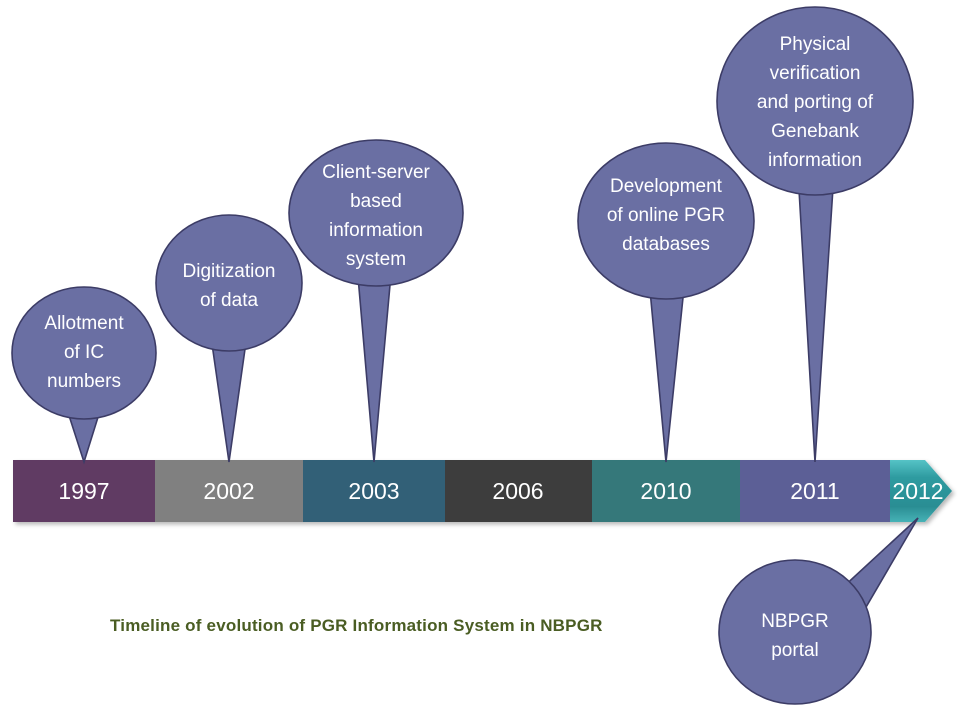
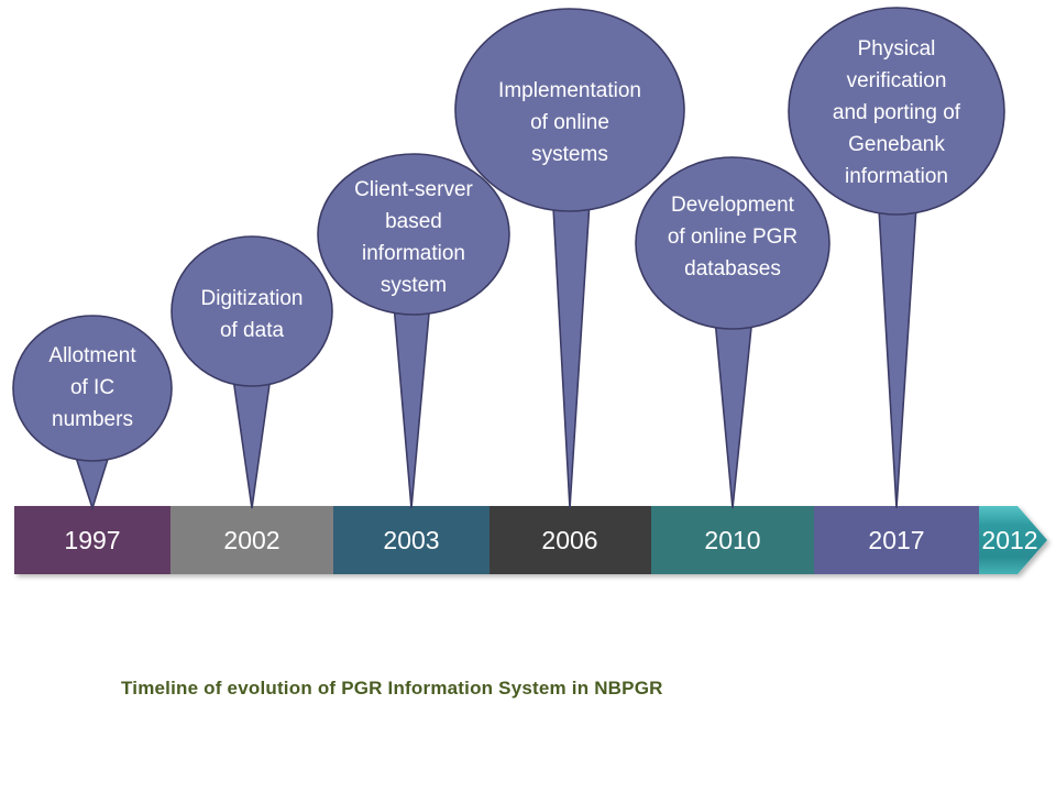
  1997
  2002
  2003
  2006
  2010
- 2011
+ 2017
  2012
  Allotment
  of IC
  numbers
  Digitization
  of data
  Client-server
  based
  information
  system
+ Implementation
+ of online
+ systems
  Development
  of online PGR
  databases
  Physical
  verification
  and porting of
  Genebank
  information
- NBPGR
- portal
  Timeline of evolution of PGR Information System in NBPGR
